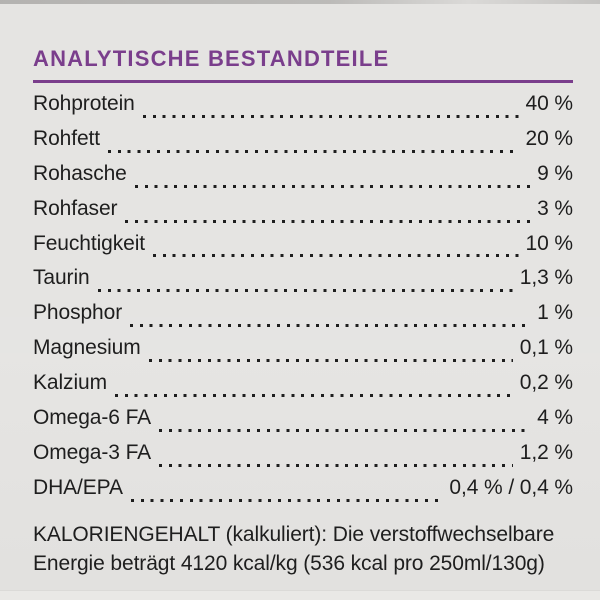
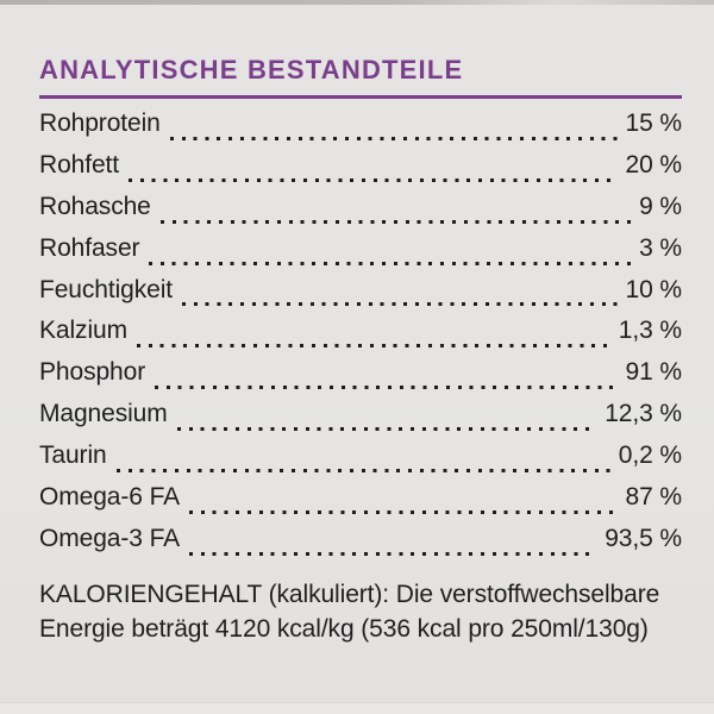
  ANALYTISCHE BESTANDTEILE
  Rohprotein
- 40 %
+ 15 %
  Rohfett
  20 %
  Rohasche
  9 %
  Rohfaser
  3 %
  Feuchtigkeit
  10 %
- Taurin
+ Kalzium
  1,3 %
  Phosphor
- 1 %
+ 91 %
  Magnesium
- 0,1 %
+ 12,3 %
- Kalzium
+ Taurin
  0,2 %
  Omega-6 FA
- 4 %
+ 87 %
  Omega-3 FA
- 1,2 %
+ 93,5 %
- DHA/EPA
- 0,4 % / 0,4 %
  KALORIENGEHALT (kalkuliert): Die verstoffwechselbare Energie beträgt 4120 kcal/kg (536 kcal pro 250ml/130g)
